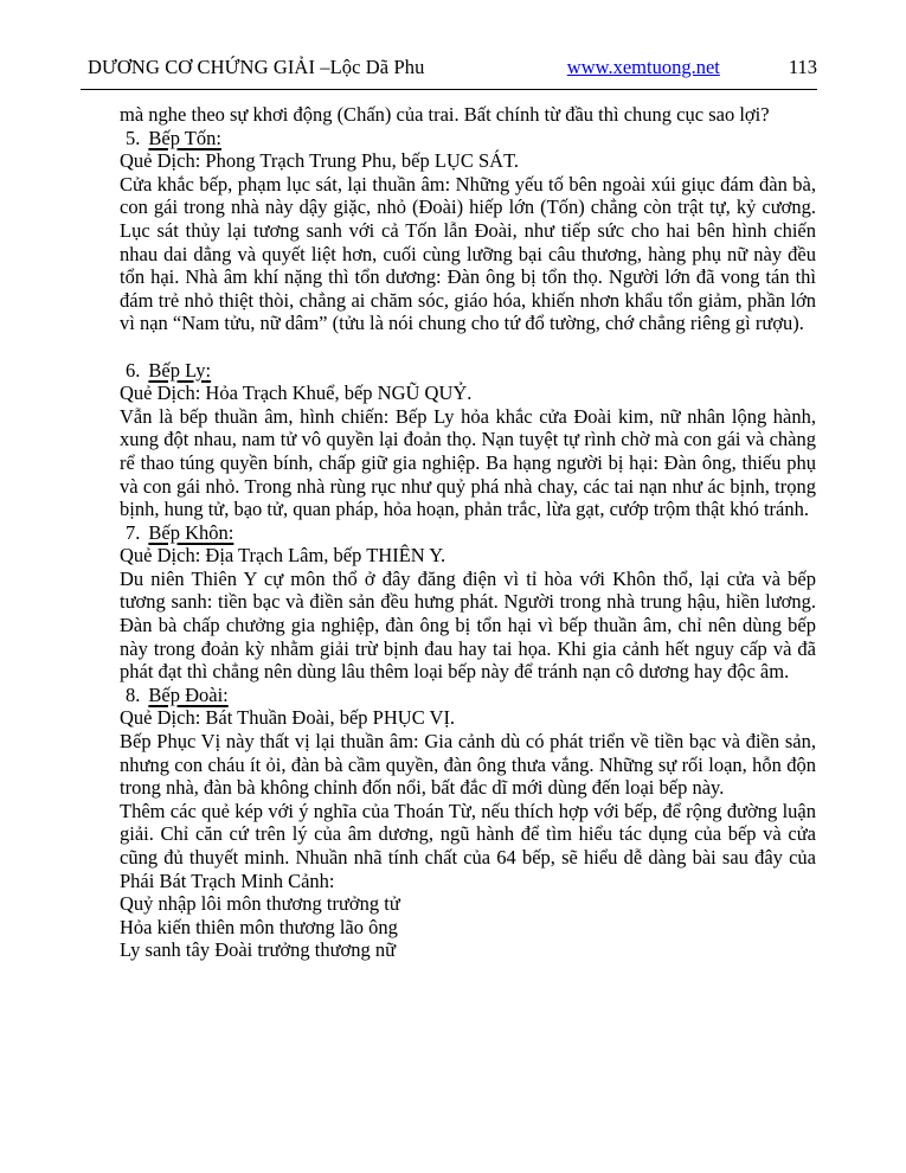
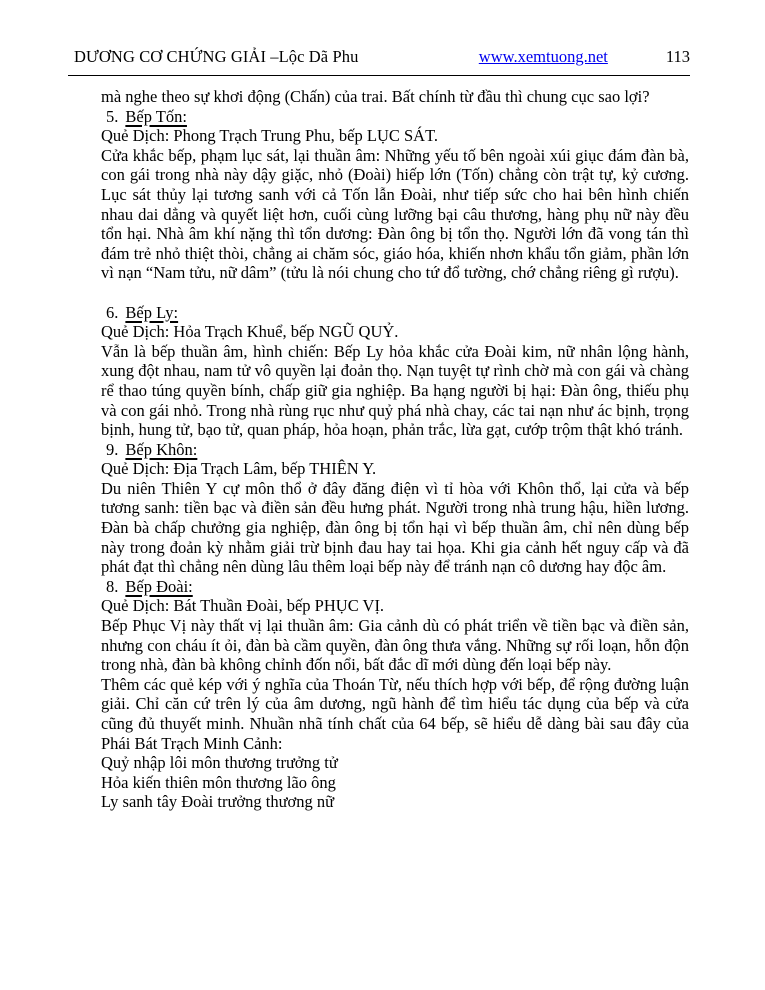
  DƯƠNG CƠ CHỨNG GIẢI –Lộc Dã Phu
  www.xemtuong.net
  113
  mà nghe theo sự khơi động (Chấn) của trai. Bất chính từ đầu thì chung cục sao lợi?
  5. Bếp Tốn:
  Quẻ Dịch: Phong Trạch Trung Phu, bếp LỤC SÁT.
  Cửa khắc bếp, phạm lục sát, lại thuần âm: Những yếu tố bên ngoài xúi giục đám đàn bà, con gái trong nhà này dậy giặc, nhỏ (Đoài) hiếp lớn (Tốn) chẳng còn trật tự, kỷ cương. Lục sát thủy lại tương sanh với cả Tốn lẫn Đoài, như tiếp sức cho hai bên hình chiến nhau dai dẳng và quyết liệt hơn, cuối cùng lưỡng bại câu thương, hàng phụ nữ này đều tổn hại. Nhà âm khí nặng thì tổn dương: Đàn ông bị tổn thọ. Người lớn đã vong tán thì đám trẻ nhỏ thiệt thòi, chẳng ai chăm sóc, giáo hóa, khiến nhơn khẩu tổn giảm, phần lớn vì nạn “Nam tửu, nữ dâm” (tửu là nói chung cho tứ đổ tường, chớ chẳng riêng gì rượu).
  6. Bếp Ly:
  Quẻ Dịch: Hỏa Trạch Khuể, bếp NGŨ QUỶ.
  Vẫn là bếp thuần âm, hình chiến: Bếp Ly hỏa khắc cửa Đoài kim, nữ nhân lộng hành, xung đột nhau, nam tử vô quyền lại đoản thọ. Nạn tuyệt tự rình chờ mà con gái và chàng rể thao túng quyền bính, chấp giữ gia nghiệp. Ba hạng người bị hại: Đàn ông, thiếu phụ và con gái nhỏ. Trong nhà rùng rục như quỷ phá nhà chay, các tai nạn như ác bịnh, trọng bịnh, hung tử, bạo tử, quan pháp, hỏa hoạn, phản trắc, lừa gạt, cướp trộm thật khó tránh.
- 7. Bếp Khôn:
+ 9. Bếp Khôn:
  Quẻ Dịch: Địa Trạch Lâm, bếp THIÊN Y.
  Du niên Thiên Y cự môn thổ ở đây đăng điện vì tỉ hòa với Khôn thổ, lại cửa và bếp tương sanh: tiền bạc và điền sản đều hưng phát. Người trong nhà trung hậu, hiền lương. Đàn bà chấp chưởng gia nghiệp, đàn ông bị tổn hại vì bếp thuần âm, chỉ nên dùng bếp này trong đoản kỳ nhằm giải trừ bịnh đau hay tai họa. Khi gia cảnh hết nguy cấp và đã phát đạt thì chẳng nên dùng lâu thêm loại bếp này để tránh nạn cô dương hay độc âm.
  8. Bếp Đoài:
  Quẻ Dịch: Bát Thuần Đoài, bếp PHỤC VỊ.
  Bếp Phục Vị này thất vị lại thuần âm: Gia cảnh dù có phát triển về tiền bạc và điền sản, nhưng con cháu ít ỏi, đàn bà cầm quyền, đàn ông thưa vắng. Những sự rối loạn, hỗn độn trong nhà, đàn bà không chỉnh đốn nổi, bất đắc dĩ mới dùng đến loại bếp này.
  Thêm các quẻ kép với ý nghĩa của Thoán Từ, nếu thích hợp với bếp, để rộng đường luận giải. Chỉ căn cứ trên lý của âm dương, ngũ hành để tìm hiểu tác dụng của bếp và cửa cũng đủ thuyết minh. Nhuần nhã tính chất của 64 bếp, sẽ hiểu dễ dàng bài sau đây của Phái Bát Trạch Minh Cảnh:
  Quỷ nhập lôi môn thương trưởng tử
  Hỏa kiến thiên môn thương lão ông
  Ly sanh tây Đoài trưởng thương nữ
